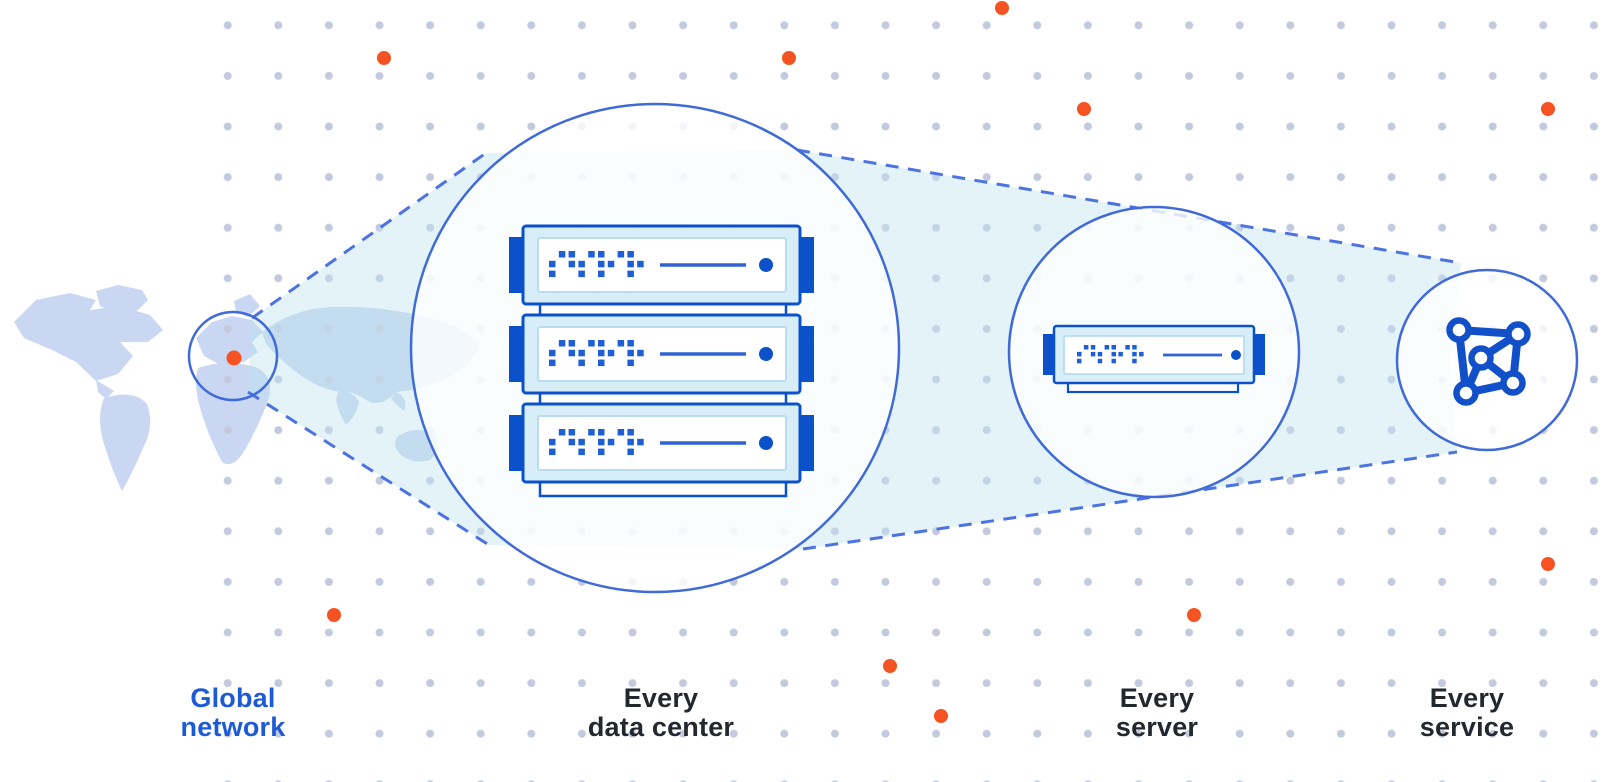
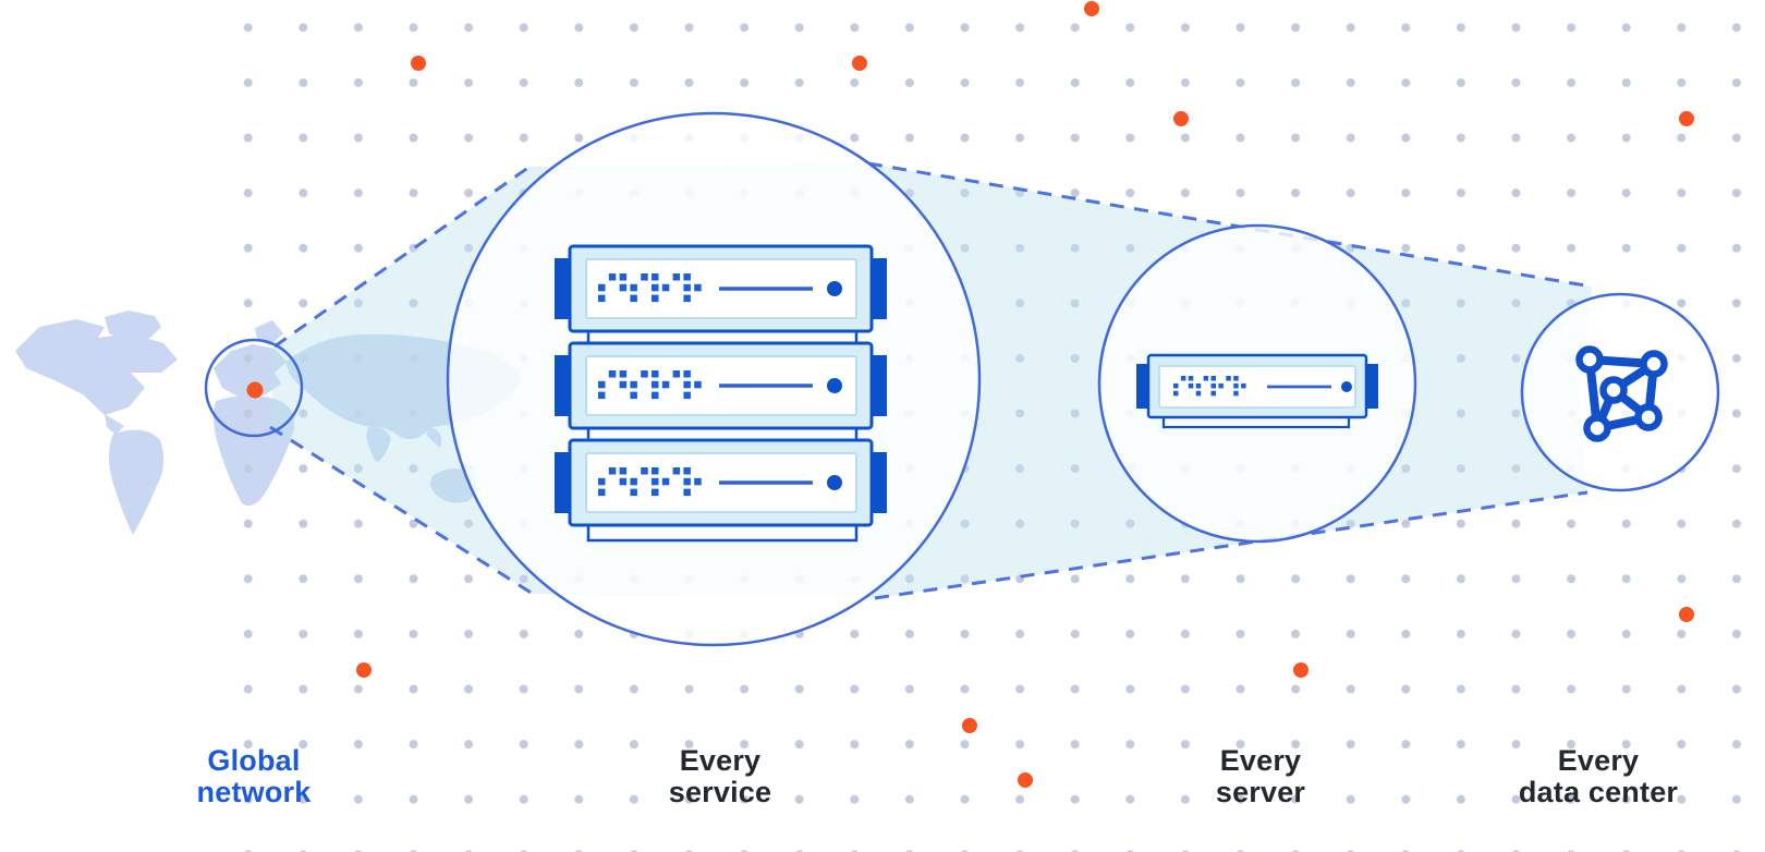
  Global
  network
  Every
- data center
+ service
  Every
  server
  Every
- service
+ data center
